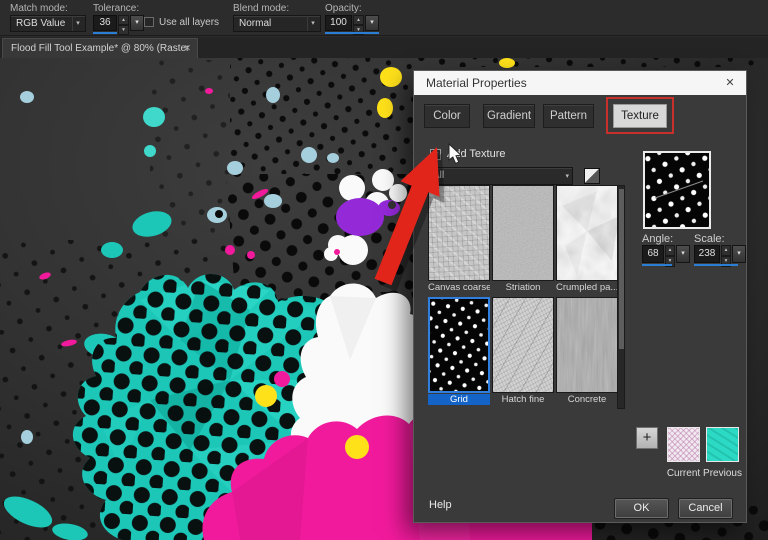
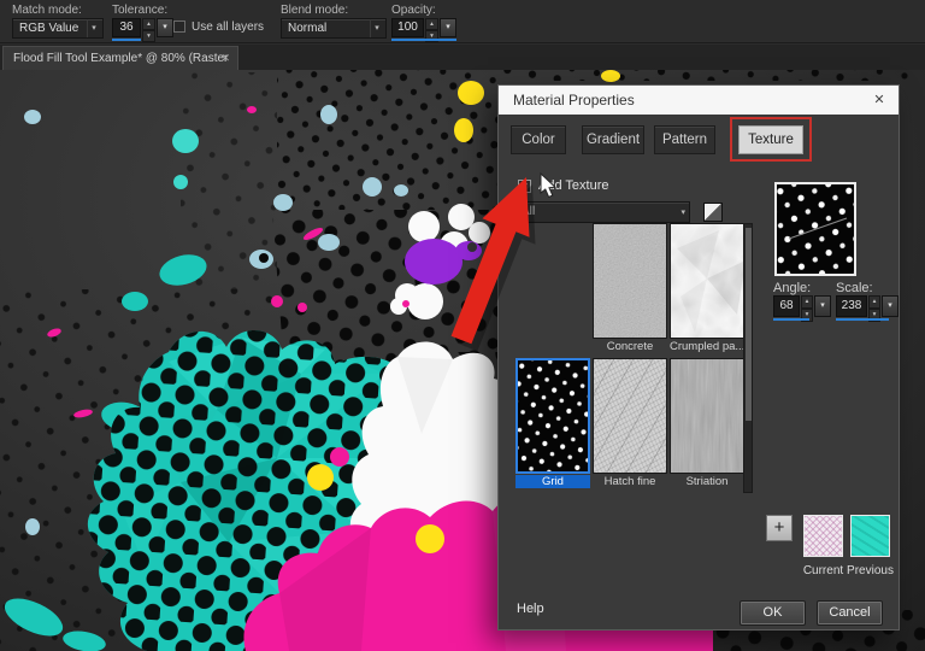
  Match mode:
  RGB Value
  Tolerance:
  36
  Use all layers
  Blend mode:
  Normal
  Opacity:
  100
  Flood Fill Tool Example* @ 80% (Raster
  ✕
  Material Properties
  ✕
  Color
  Gradient
  Pattern
  Texture
  d Texture
- Canvas coarse
- Striation
+ Concrete
  Crumpled pa..
  Grid
  Hatch fine
- Concrete
+ Striation
  Angle:
  68
  Scale:
  238
  +
  Current
  Previous
  Help
  OK
  Cancel
